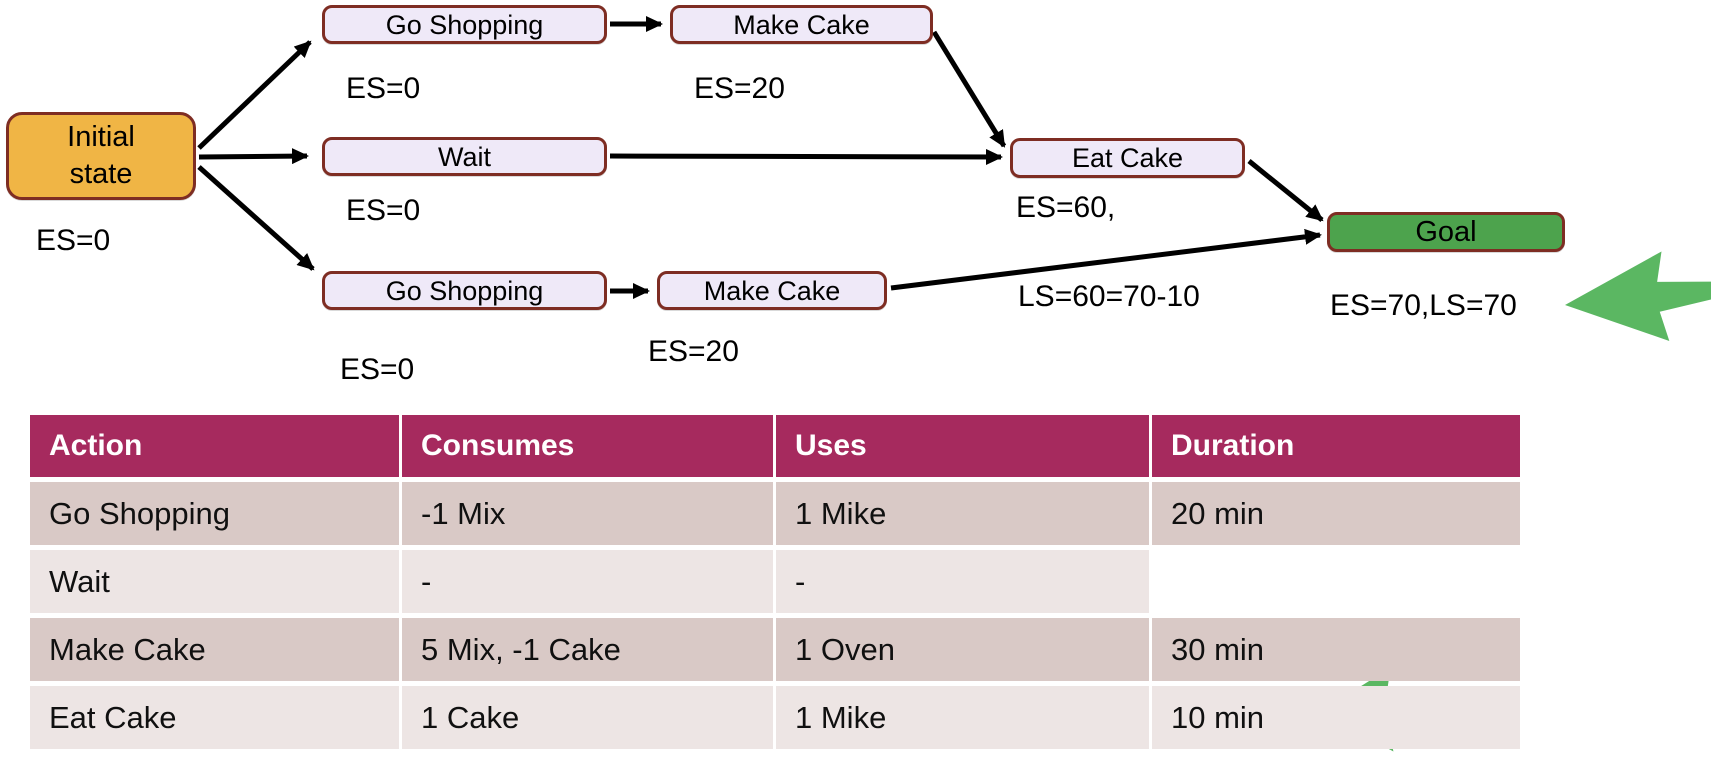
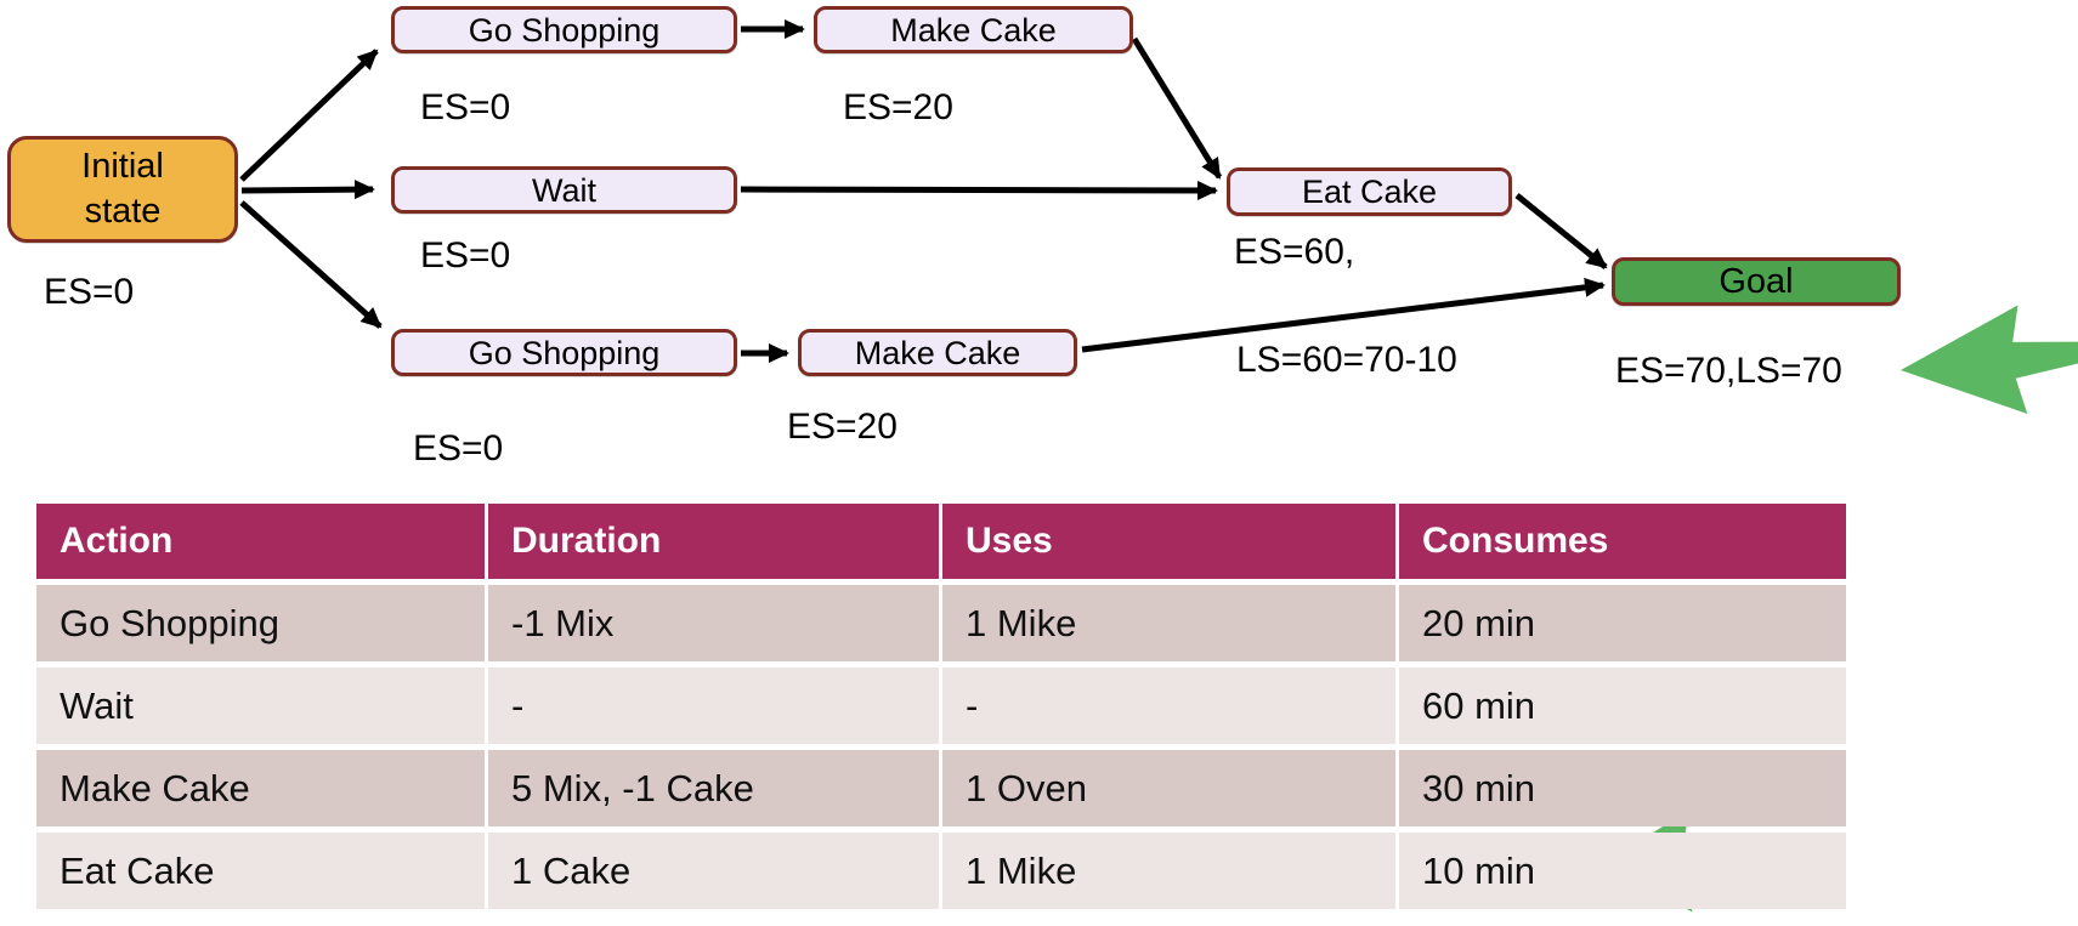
  Initial
  state
  Go Shopping
  Make Cake
  Wait
  Eat Cake
  Go Shopping
  Make Cake
  Goal
  ES=0
  ES=0
  ES=20
  ES=0
  ES=60,
  LS=60=70-10
  ES=70,LS=70
  ES=0
  ES=20
  Action
- Consumes
+ Duration
  Uses
- Duration
+ Consumes
  Go Shopping
  -1 Mix
  1 Mike
  20 min
  Wait
  -
  -
+ 60 min
  Make Cake
  5 Mix, -1 Cake
  1 Oven
  30 min
  Eat Cake
  1 Cake
  1 Mike
  10 min
